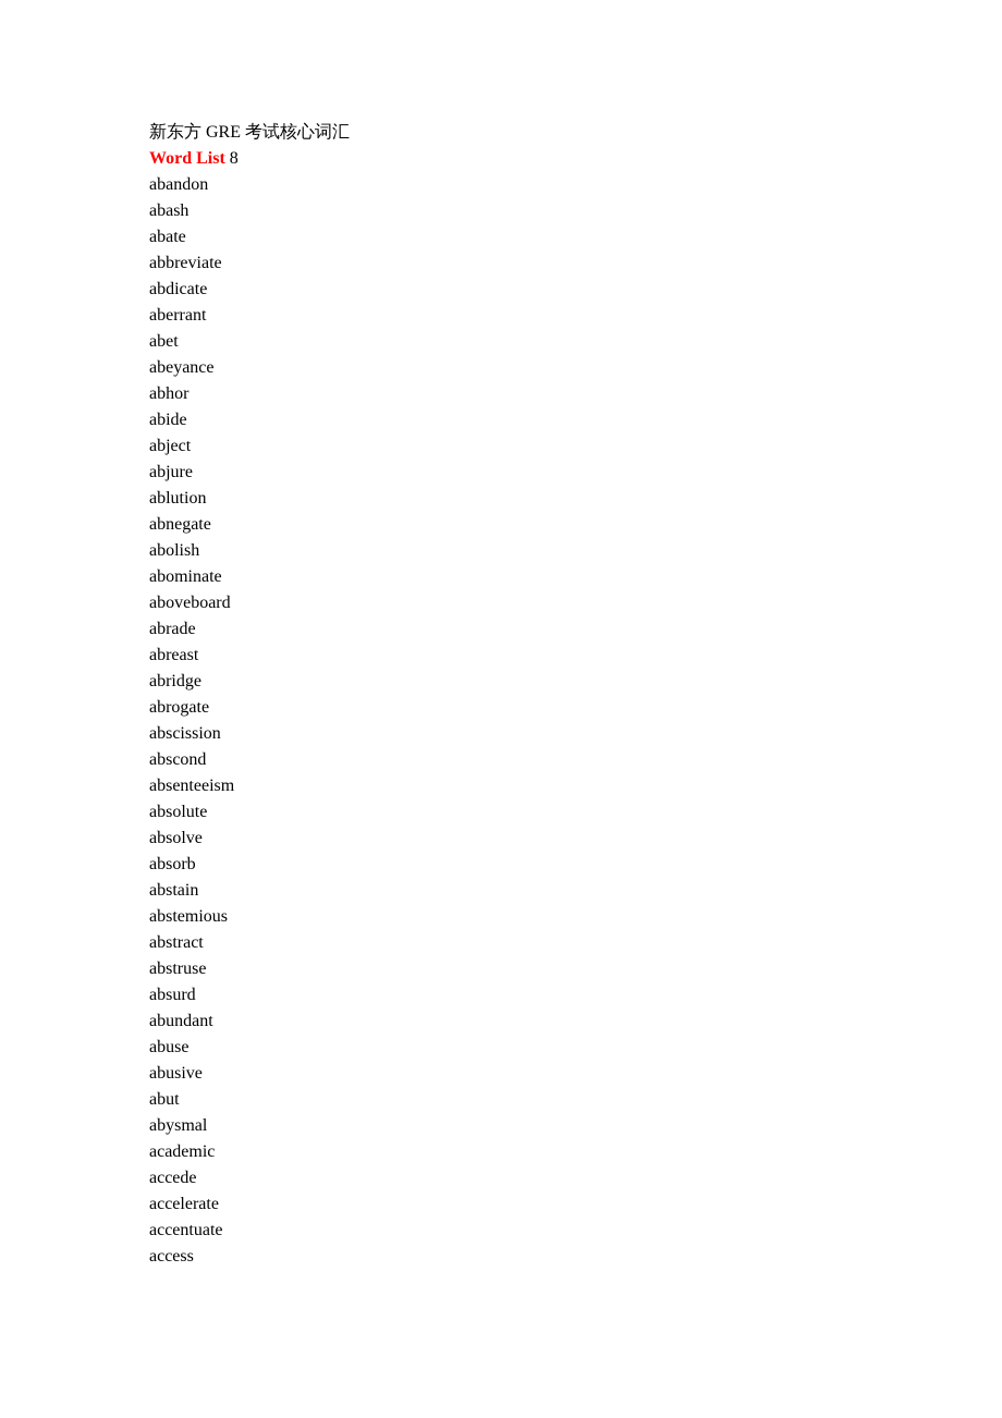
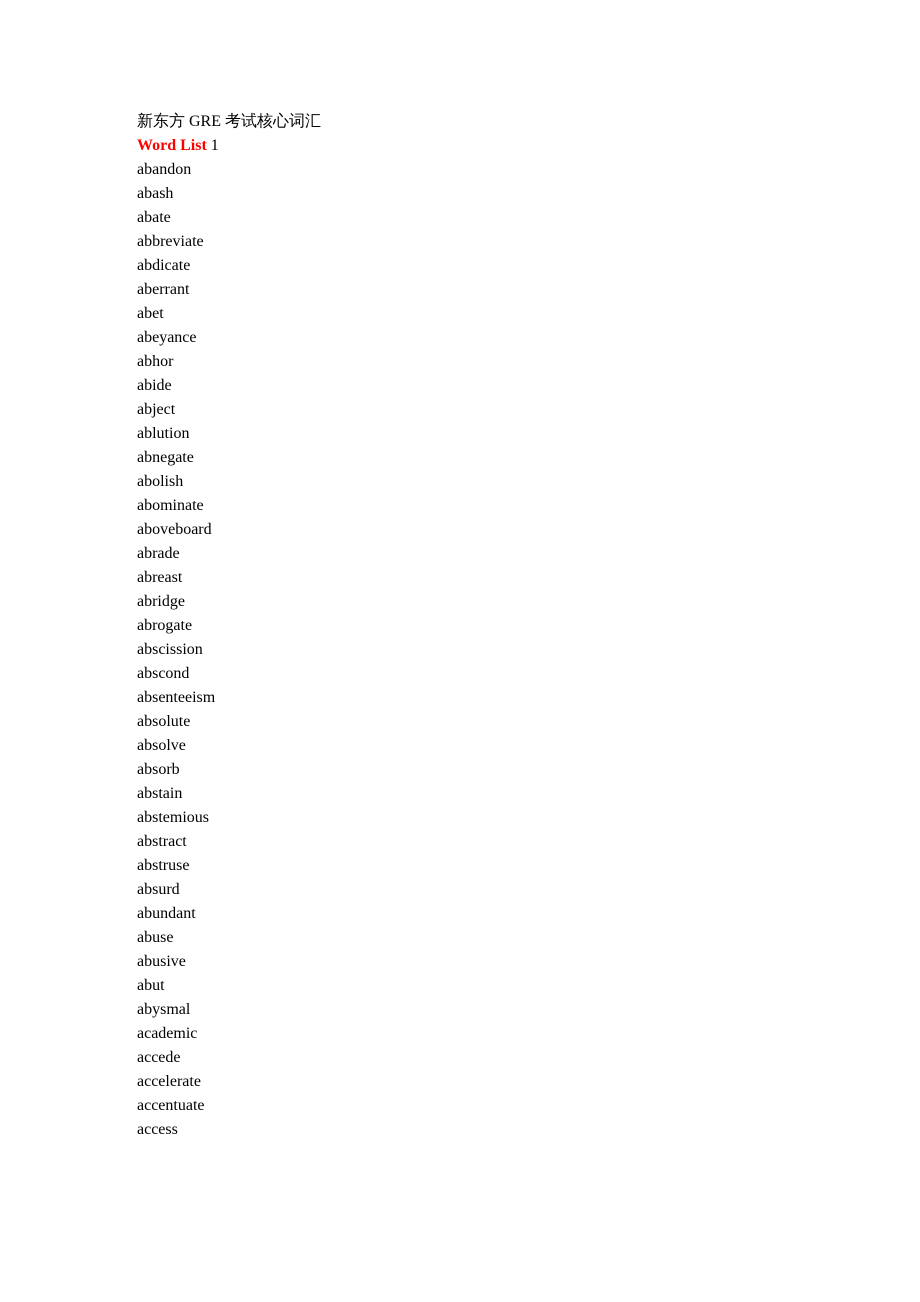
  新东方 GRE 考试核心词汇
- Word List 8
+ Word List 1
  abandon
  abash
  abate
  abbreviate
  abdicate
  aberrant
  abet
  abeyance
  abhor
  abide
  abject
- abjure
  ablution
  abnegate
  abolish
  abominate
  aboveboard
  abrade
  abreast
  abridge
  abrogate
  abscission
  abscond
  absenteeism
  absolute
  absolve
  absorb
  abstain
  abstemious
  abstract
  abstruse
  absurd
  abundant
  abuse
  abusive
  abut
  abysmal
  academic
  accede
  accelerate
  accentuate
  access
